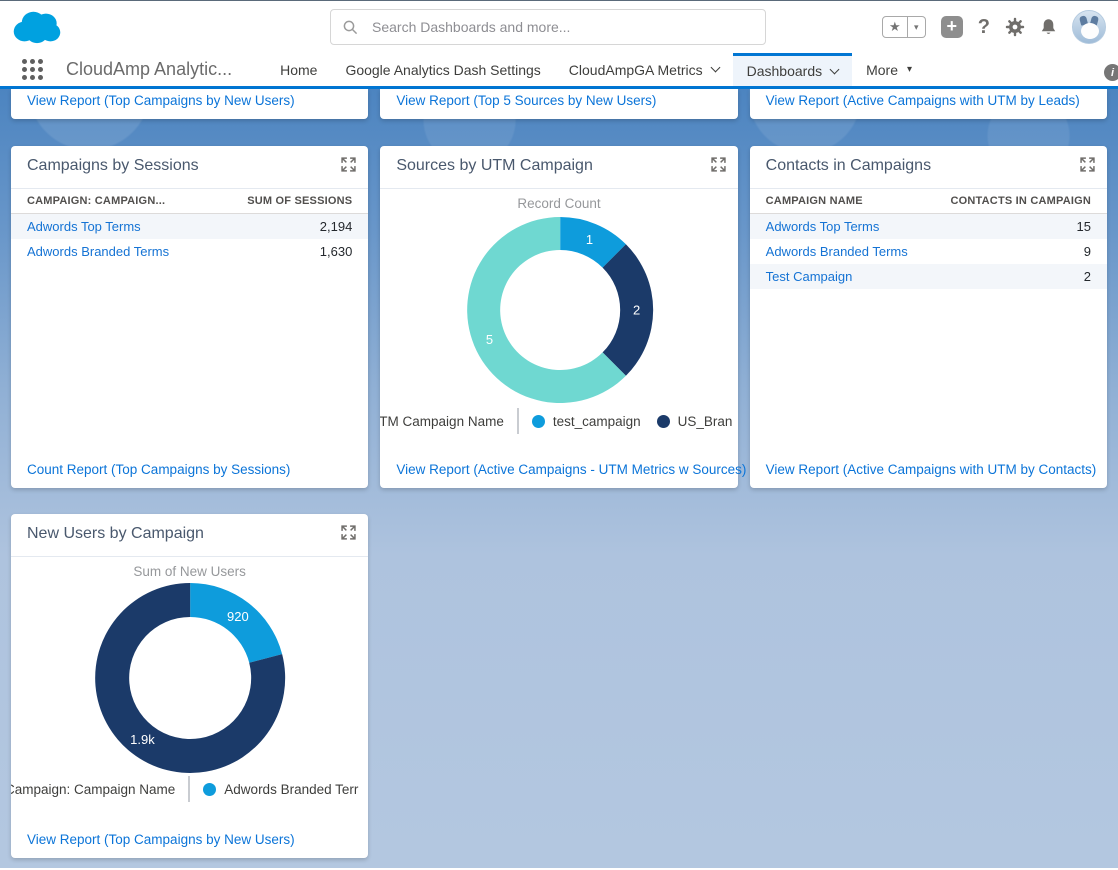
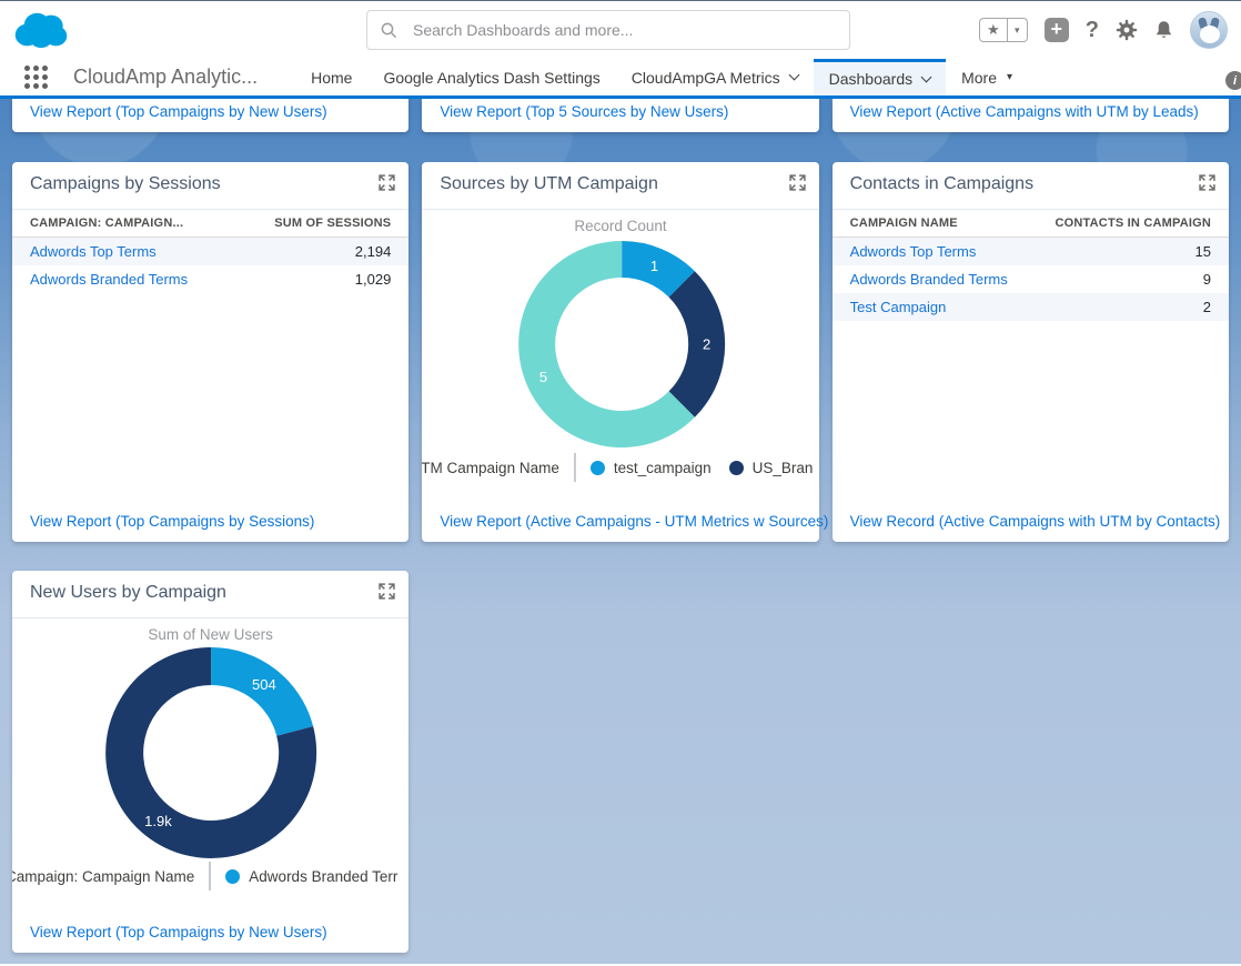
  Search Dashboards and more...
  ★
  ▾
  +
  ?
  CloudAmp Analytic...
  Home
  Google Analytics Dash Settings
  CloudAmpGA Metrics
  Dashboards
  More
  ▾
  i
  View Report (Top Campaigns by New Users)
  View Report (Top 5 Sources by New Users)
  View Report (Active Campaigns with UTM by Leads)
  Campaigns by Sessions
  CAMPAIGN: CAMPAIGN...	SUM OF SESSIONS
  Adwords Top Terms	2,194
- Adwords Branded Terms	1,630
+ Adwords Branded Terms	1,029
- Count Report (Top Campaigns by Sessions)
+ View Report (Top Campaigns by Sessions)
  Sources by UTM Campaign
  Record Count
  1
  2
  5
  TM Campaign Name
  test_campaign
  US_Bran
  View Report (Active Campaigns - UTM Metrics w Sources)
  Contacts in Campaigns
  CAMPAIGN NAME	CONTACTS IN CAMPAIGN
  Adwords Top Terms	15
  Adwords Branded Terms	9
  Test Campaign	2
- View Report (Active Campaigns with UTM by Contacts)
+ View Record (Active Campaigns with UTM by Contacts)
  New Users by Campaign
  Sum of New Users
- 920
+ 504
  1.9k
  ampaign: Campaign Name
  Adwords Branded Terr
  View Report (Top Campaigns by New Users)
